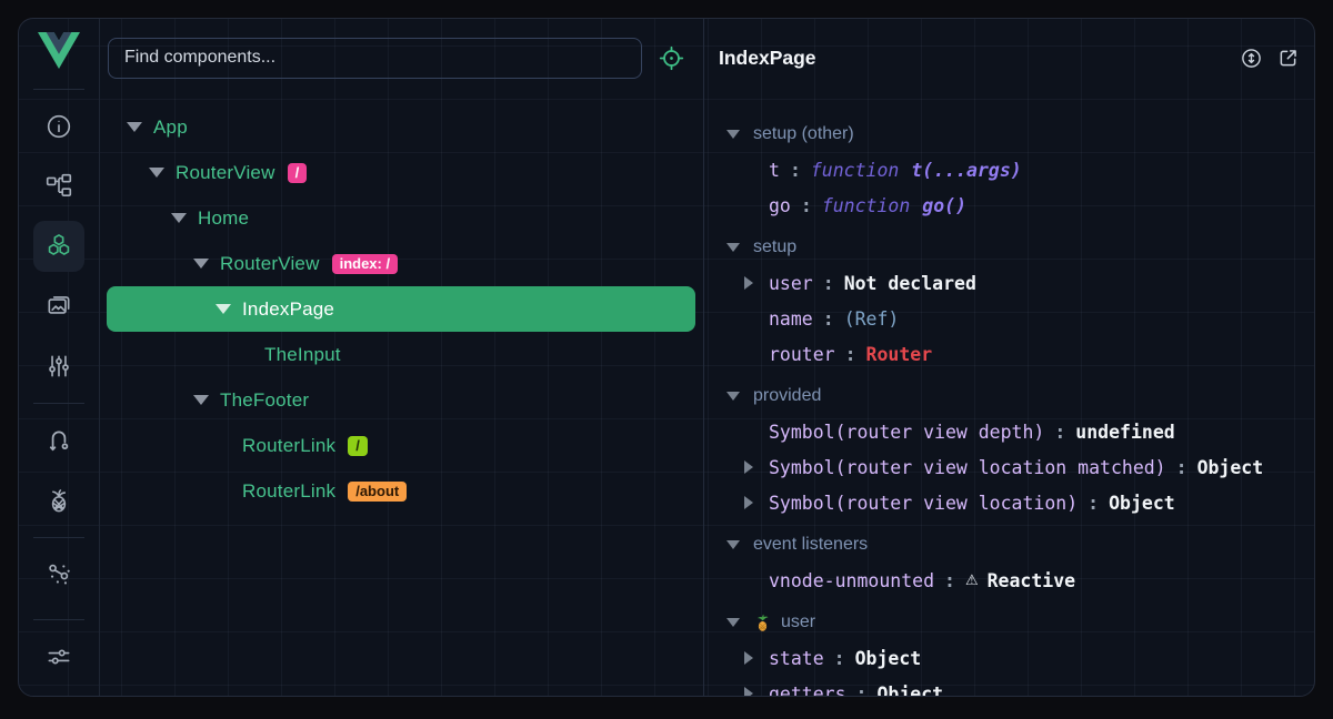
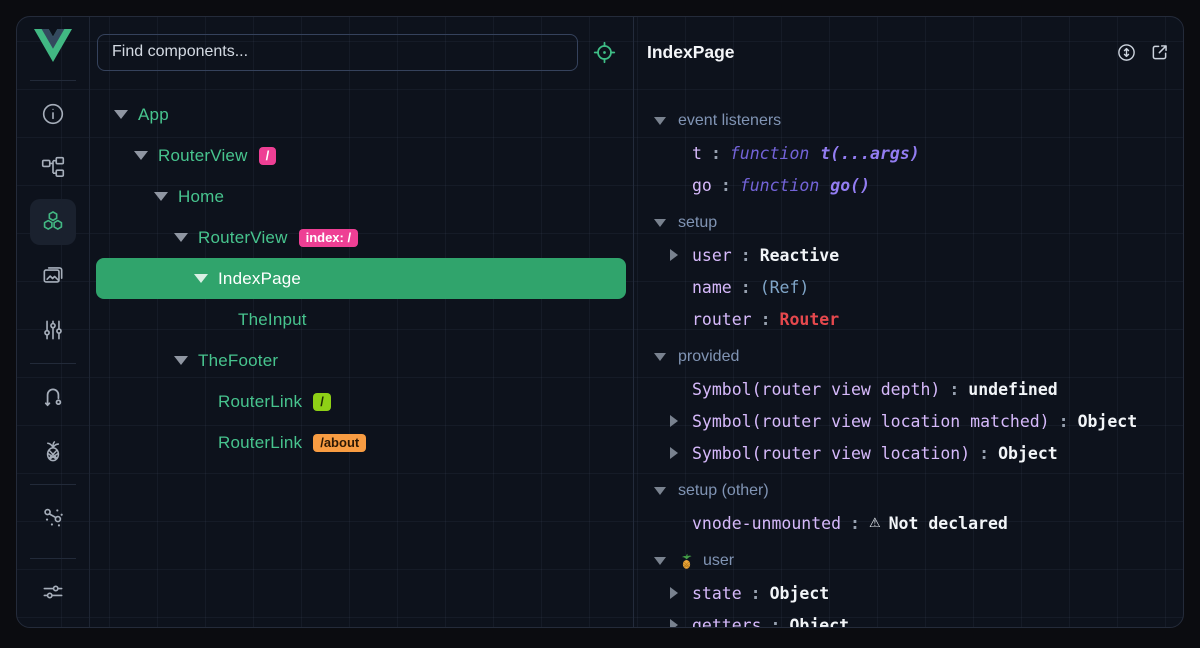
  Find components...
  App
  RouterView
  /
  Home
  RouterView
  index: /
  IndexPage
  TheInput
  TheFooter
  RouterLink
  /
  RouterLink
  /about
  IndexPage
- setup (other)
+ event listeners
  t
  :
  function
  t(...args)
  go
  :
  function
  go()
  setup
  user
  :
- Not declared
+ Reactive
  name
  :
  (Ref)
  router
  :
  Router
  provided
  Symbol(router view depth)
  :
  undefined
  Symbol(router view location matched)
  :
  Object
  Symbol(router view location)
  :
  Object
- event listeners
+ setup (other)
  vnode-unmounted
  :
  ⚠
- Reactive
+ Not declared
  user
  state
  :
  Object
  getters
  :
  Object
